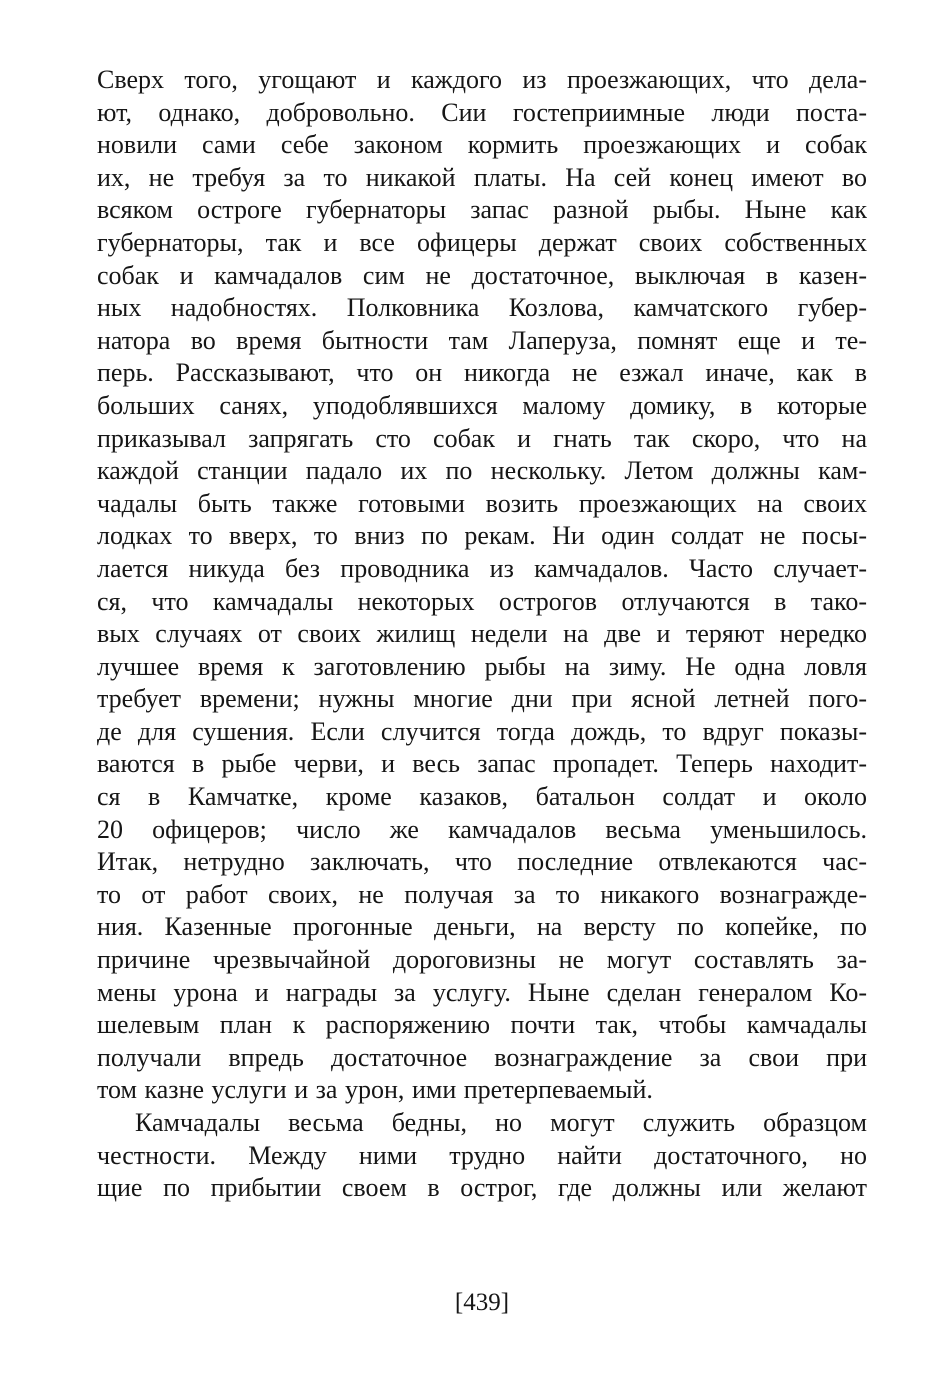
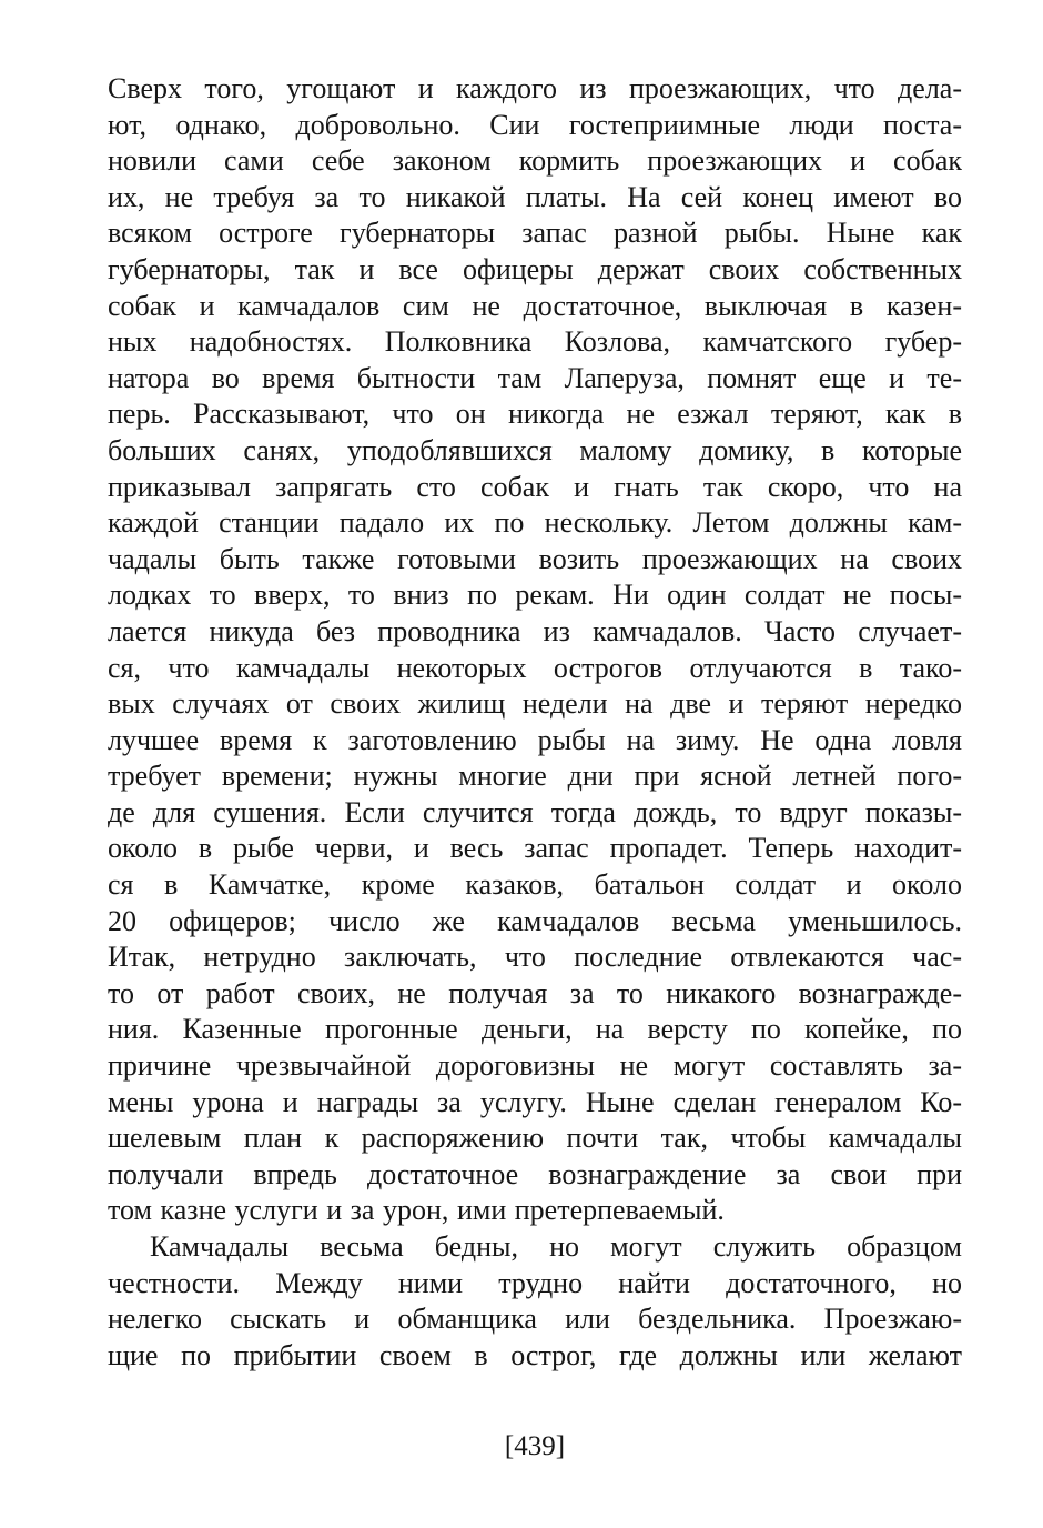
  Сверх того, угощают и каждого из проезжающих, что дела-
  ют, однако, добровольно. Сии гостеприимные люди поста-
  новили сами себе законом кормить проезжающих и собак
  их, не требуя за то никакой платы. На сей конец имеют во
  всяком остроге губернаторы запас разной рыбы. Ныне как
  губернаторы, так и все офицеры держат своих собственных
  собак и камчадалов сим не достаточное, выключая в казен-
  ных надобностях. Полковника Козлова, камчатского губер-
  натора во время бытности там Лаперуза, помнят еще и те-
- перь. Рассказывают, что он никогда не езжал иначе, как в
+ перь. Рассказывают, что он никогда не езжал теряют, как в
  больших санях, уподоблявшихся малому домику, в которые
  приказывал запрягать сто собак и гнать так скоро, что на
  каждой станции падало их по нескольку. Летом должны кам-
  чадалы быть также готовыми возить проезжающих на своих
  лодках то вверх, то вниз по рекам. Ни один солдат не посы-
  лается никуда без проводника из камчадалов. Часто случает-
  ся, что камчадалы некоторых острогов отлучаются в тако-
  вых случаях от своих жилищ недели на две и теряют нередко
  лучшее время к заготовлению рыбы на зиму. Не одна ловля
  требует времени; нужны многие дни при ясной летней пого-
  де для сушения. Если случится тогда дождь, то вдруг показы-
- ваются в рыбе черви, и весь запас пропадет. Теперь находит-
+ около в рыбе черви, и весь запас пропадет. Теперь находит-
  ся в Камчатке, кроме казаков, батальон солдат и около
  20 офицеров; число же камчадалов весьма уменьшилось.
  Итак, нетрудно заключать, что последние отвлекаются час-
  то от работ своих, не получая за то никакого вознагражде-
  ния. Казенные прогонные деньги, на версту по копейке, по
  причине чрезвычайной дороговизны не могут составлять за-
  мены урона и награды за услугу. Ныне сделан генералом Ко-
  шелевым план к распоряжению почти так, чтобы камчадалы
  получали впредь достаточное вознаграждение за свои при
  том казне услуги и за урон, ими претерпеваемый.
  Камчадалы весьма бедны, но могут служить образцом
  честности. Между ними трудно найти достаточного, но
+ нелегко сыскать и обманщика или бездельника. Проезжаю-
  щие по прибытии своем в острог, где должны или желают
  [439]
